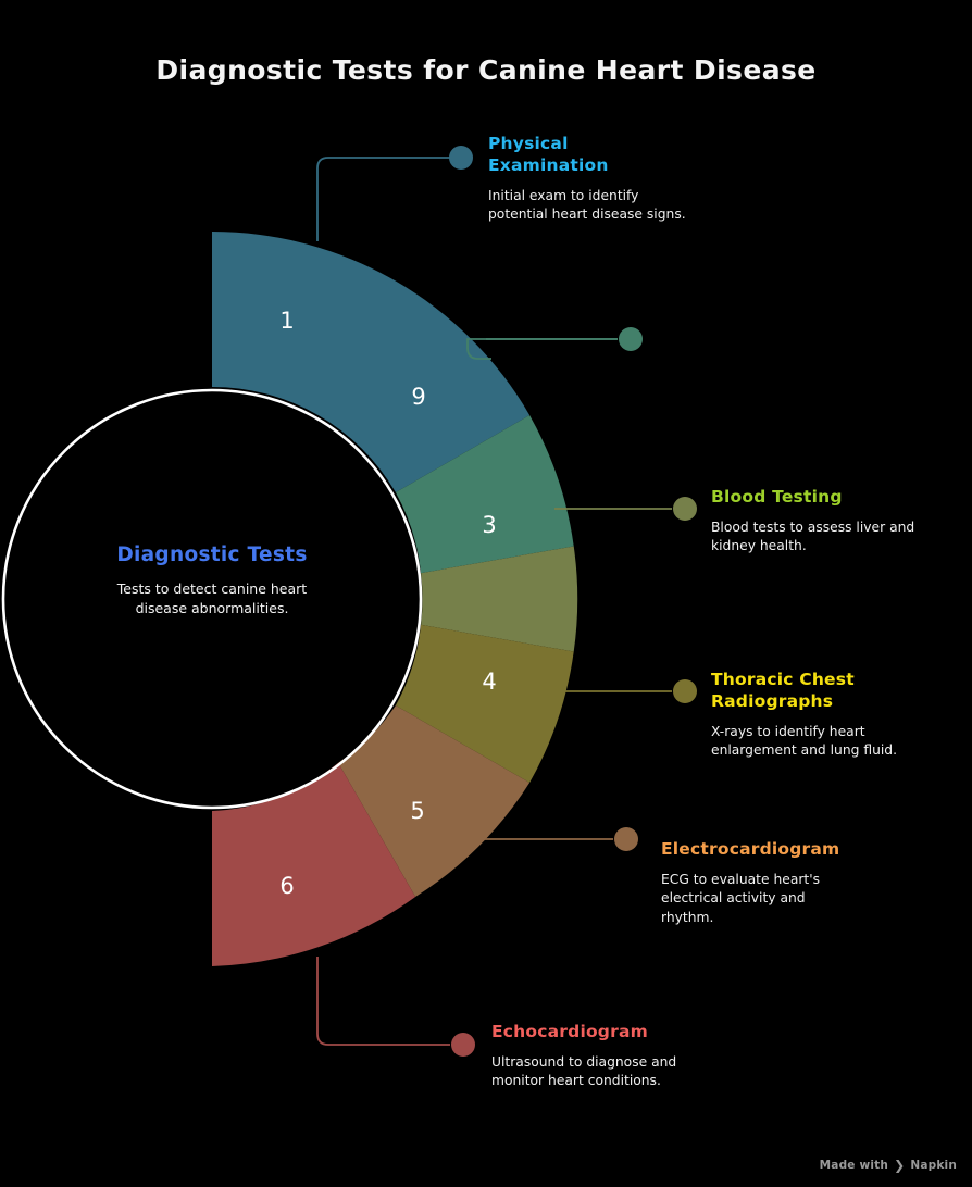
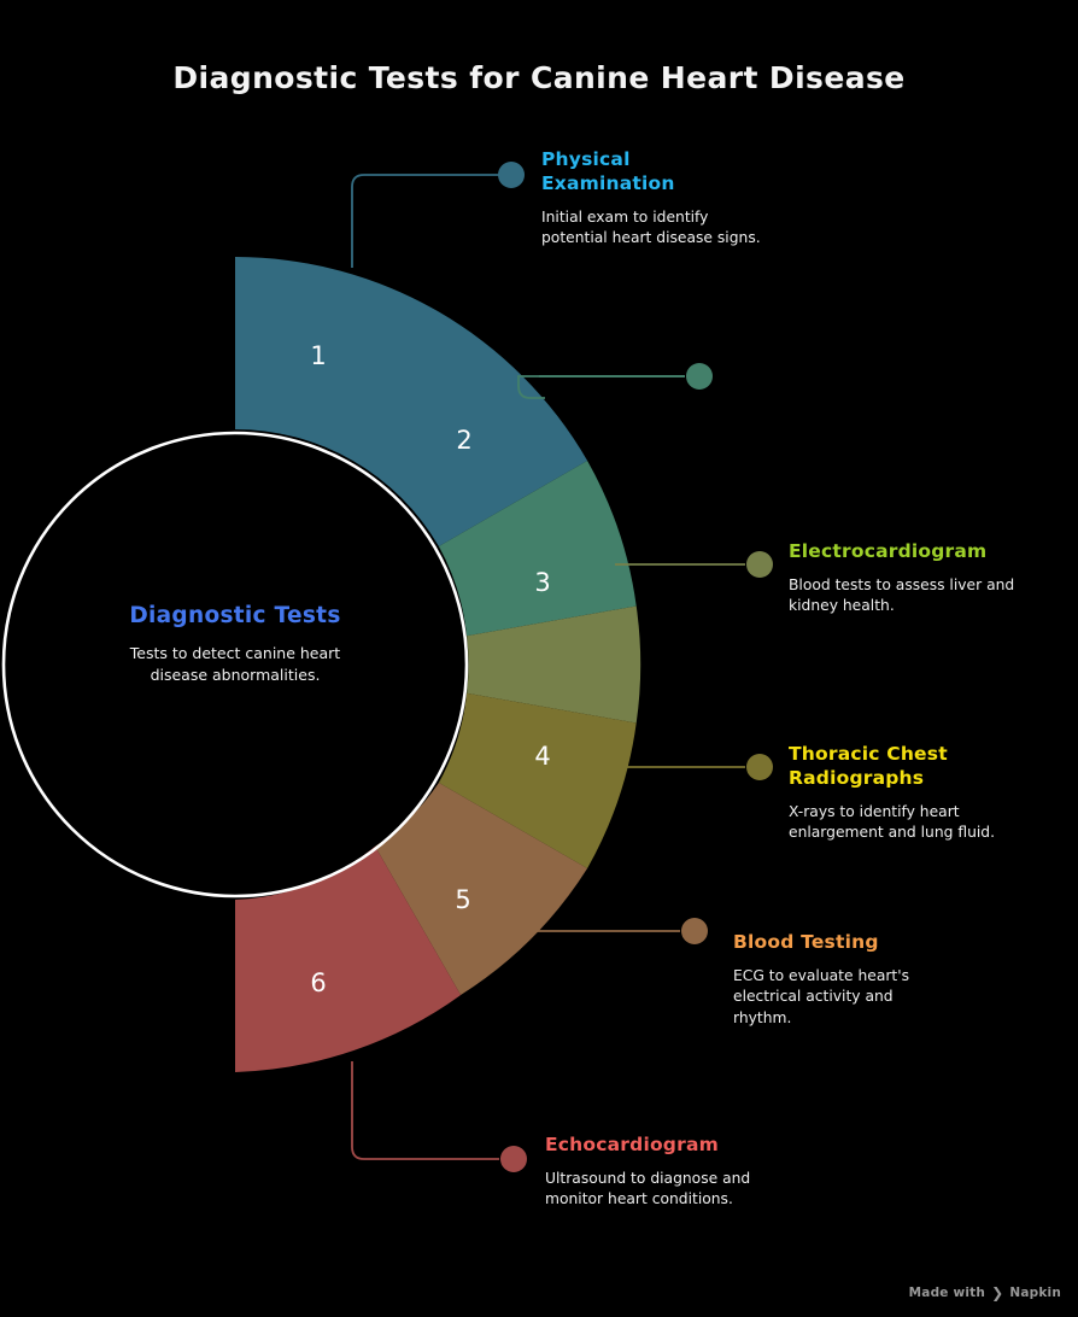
  Diagnostic Tests for Canine Heart Disease
  1
- 9
+ 2
  3
  4
  5
  6
  Diagnostic Tests
  Tests to detect canine heart disease abnormalities.
  Physical Examination
  Initial exam to identify potential heart disease signs.
- Blood Testing
+ Electrocardiogram
  Blood tests to assess liver and kidney health.
  Thoracic Chest Radiographs
  X-rays to identify heart enlargement and lung fluid.
- Electrocardiogram
+ Blood Testing
  ECG to evaluate heart's electrical activity and rhythm.
  Echocardiogram
  Ultrasound to diagnose and monitor heart conditions.
  Made with
  ❯
  Napkin
